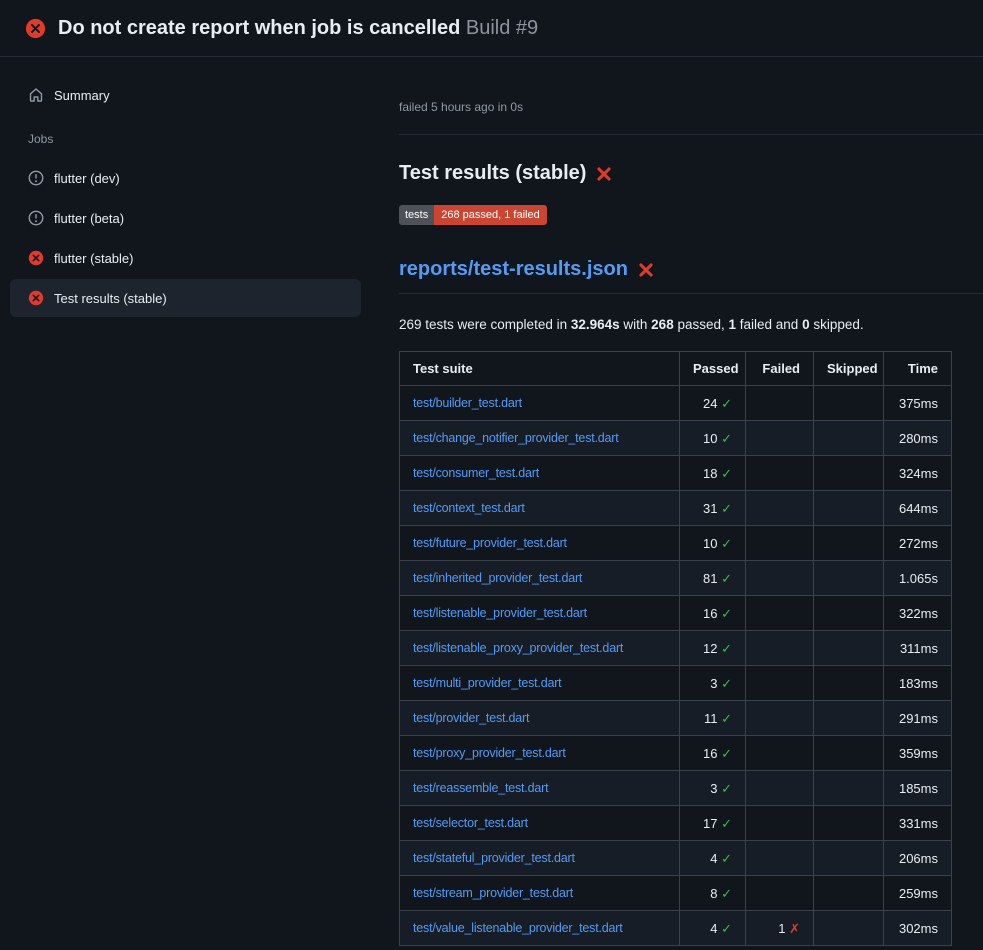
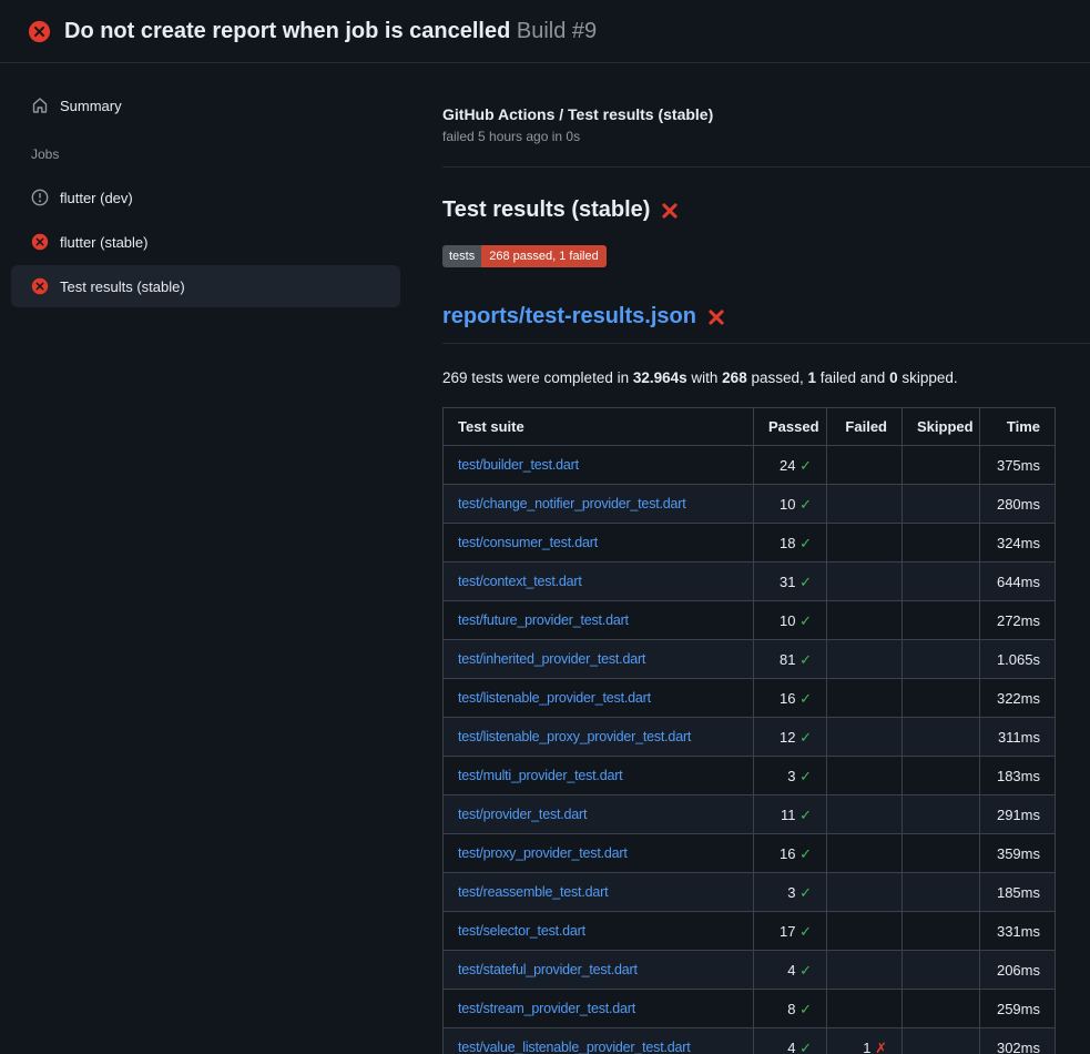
  Do not create report when job is cancelled Build #9
  Summary
  Jobs
  flutter (dev)
- flutter (beta)
  flutter (stable)
  Test results (stable)
+ GitHub Actions / Test results (stable)
  failed 5 hours ago in 0s
  Test results (stable)
  tests
  268 passed, 1 failed
  reports/test-results.json
  269 tests were completed in 32.964s with 268 passed, 1 failed and 0 skipped.
  Test suite	Passed	Failed	Skipped	Time
  test/builder_test.dart	24 ✓			375ms
  test/change_notifier_provider_test.dart	10 ✓			280ms
  test/consumer_test.dart	18 ✓			324ms
  test/context_test.dart	31 ✓			644ms
  test/future_provider_test.dart	10 ✓			272ms
  test/inherited_provider_test.dart	81 ✓			1.065s
  test/listenable_provider_test.dart	16 ✓			322ms
  test/listenable_proxy_provider_test.dart	12 ✓			311ms
  test/multi_provider_test.dart	3 ✓			183ms
  test/provider_test.dart	11 ✓			291ms
  test/proxy_provider_test.dart	16 ✓			359ms
  test/reassemble_test.dart	3 ✓			185ms
  test/selector_test.dart	17 ✓			331ms
  test/stateful_provider_test.dart	4 ✓			206ms
  test/stream_provider_test.dart	8 ✓			259ms
  test/value_listenable_provider_test.dart	4 ✓	1 ✗		302ms
